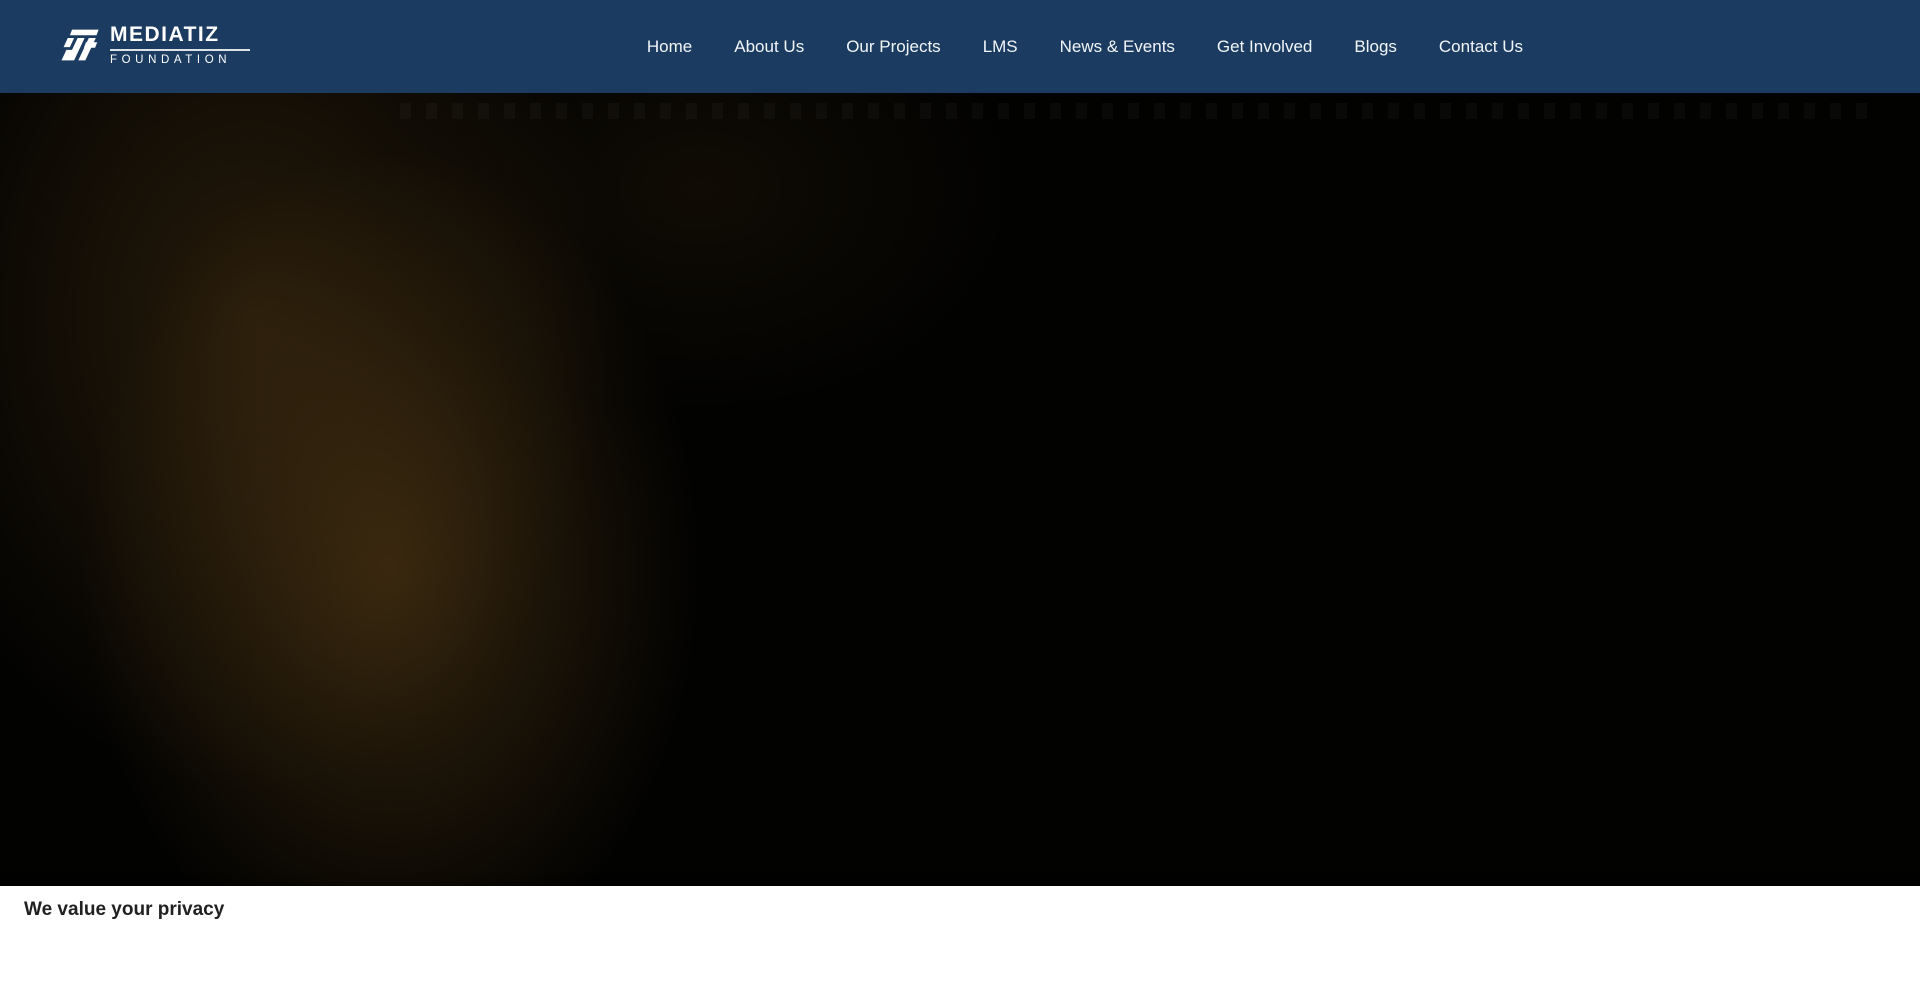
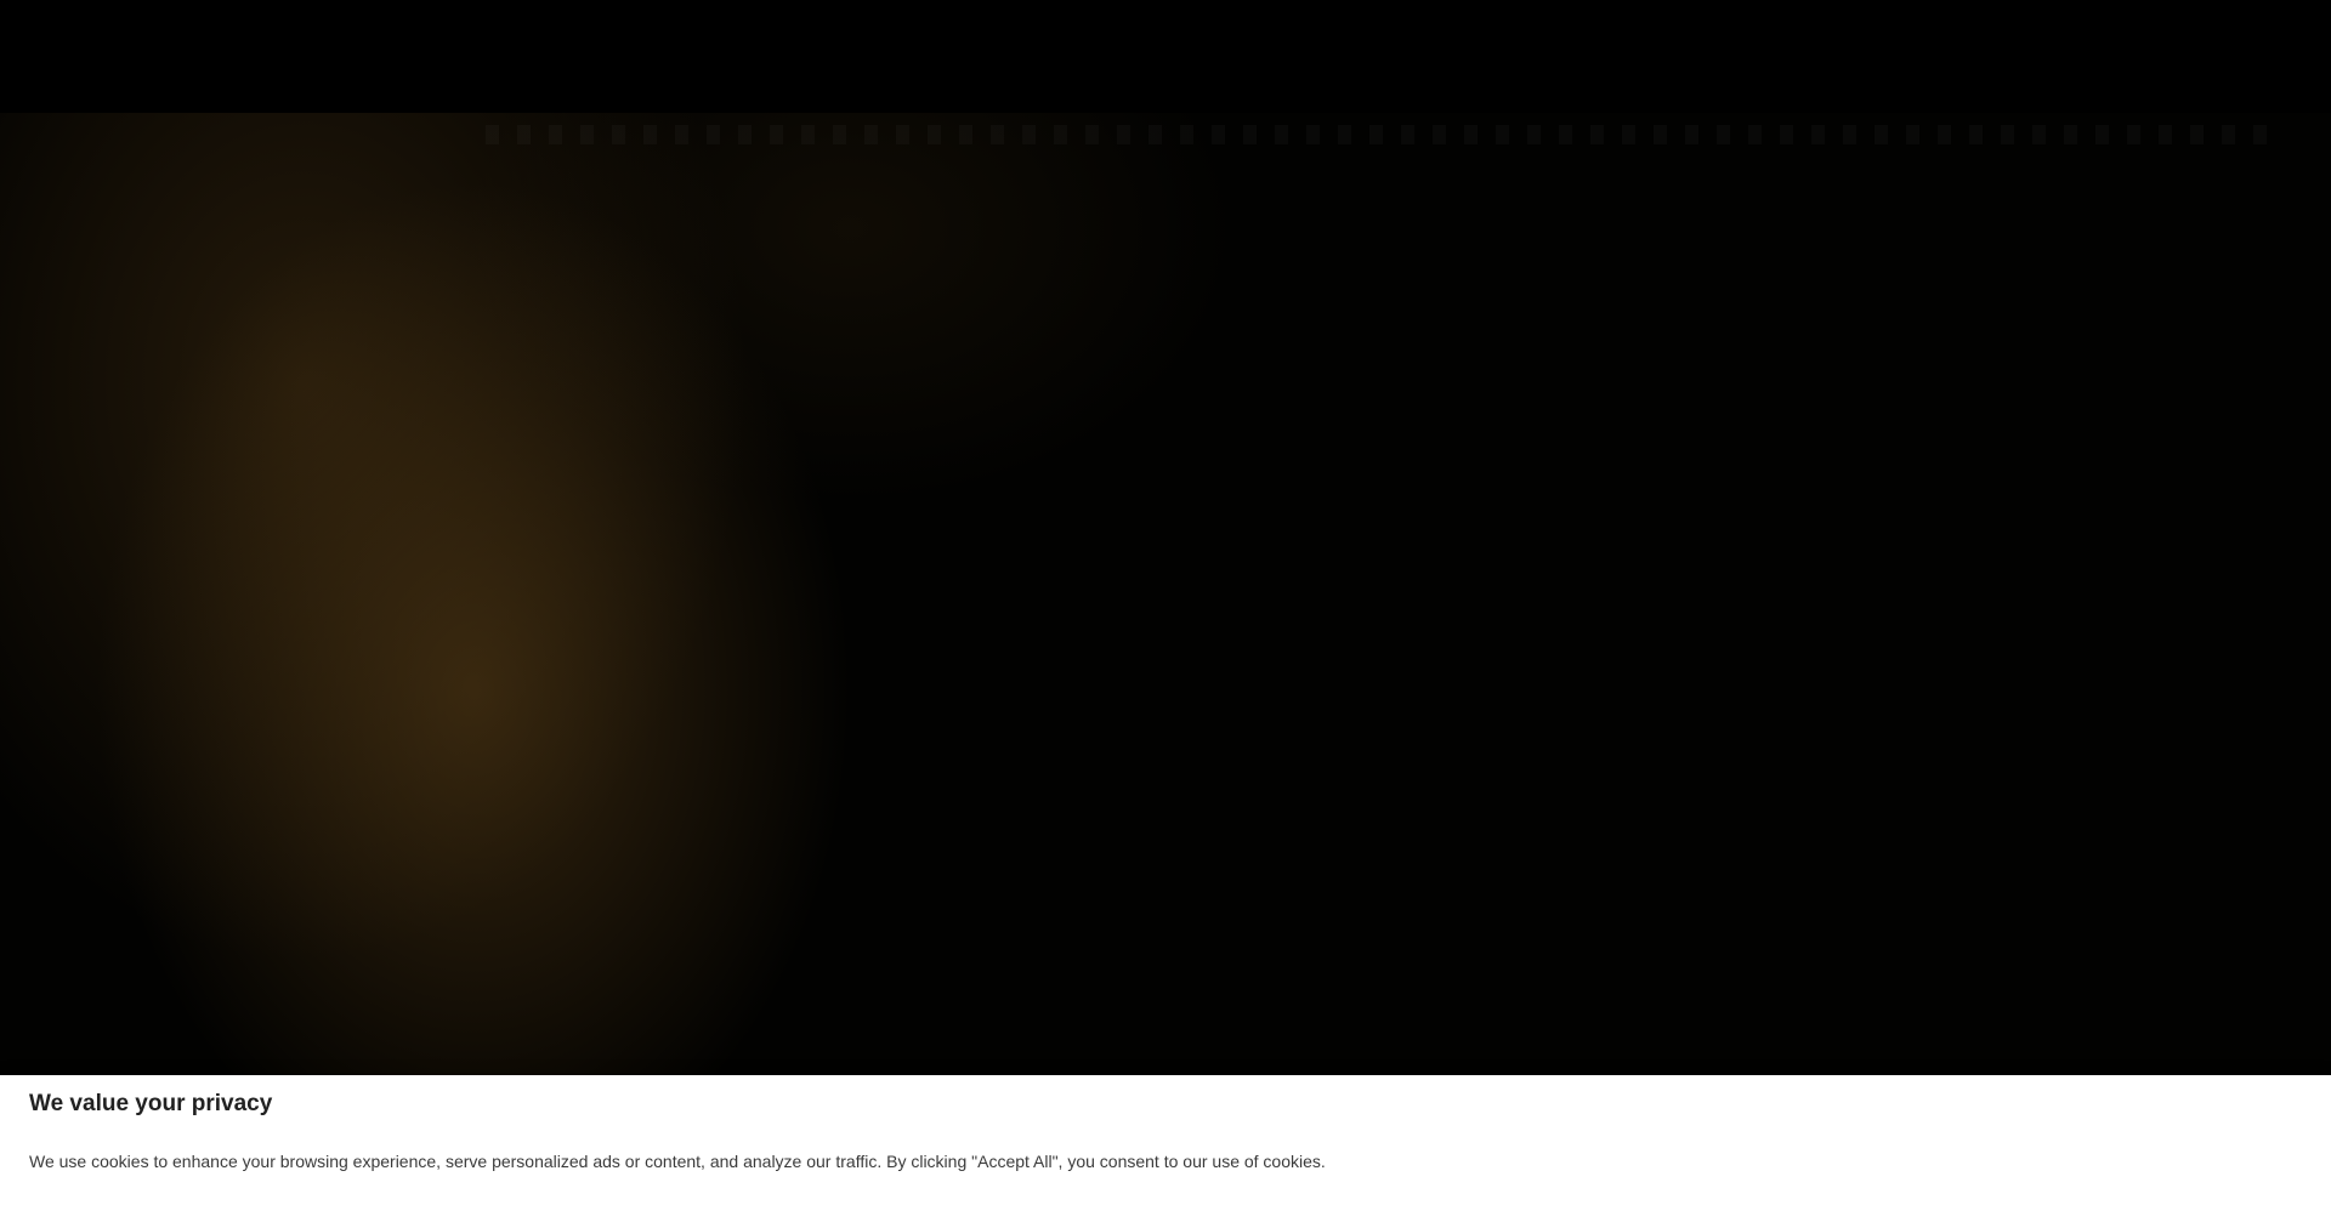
- MEDIATIZ
- FOUNDATION
- Home
- About Us
- Our Projects
- LMS
- News & Events
- Get Involved
- Blogs
- Contact Us
  We value your privacy
+ We use cookies to enhance your browsing experience, serve personalized ads or content, and analyze our traffic. By clicking "Accept All", you consent to our use of cookies.
